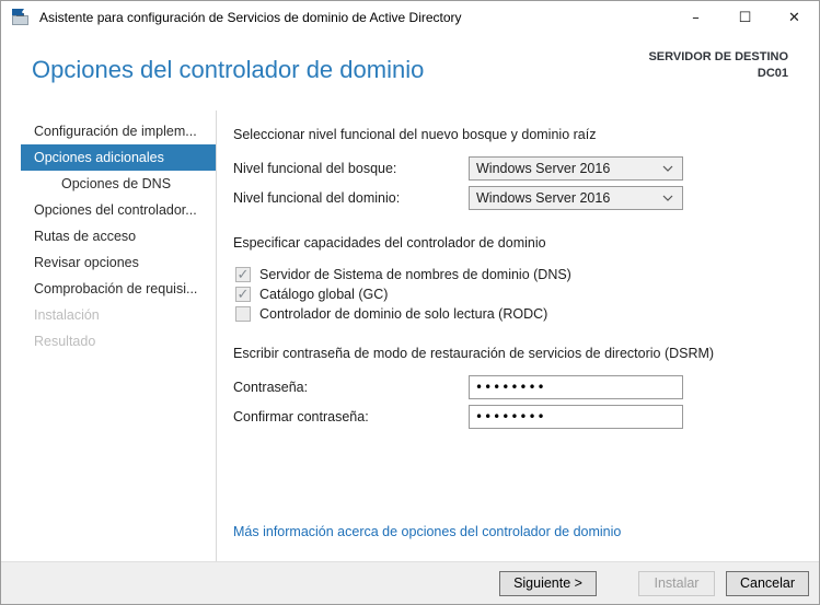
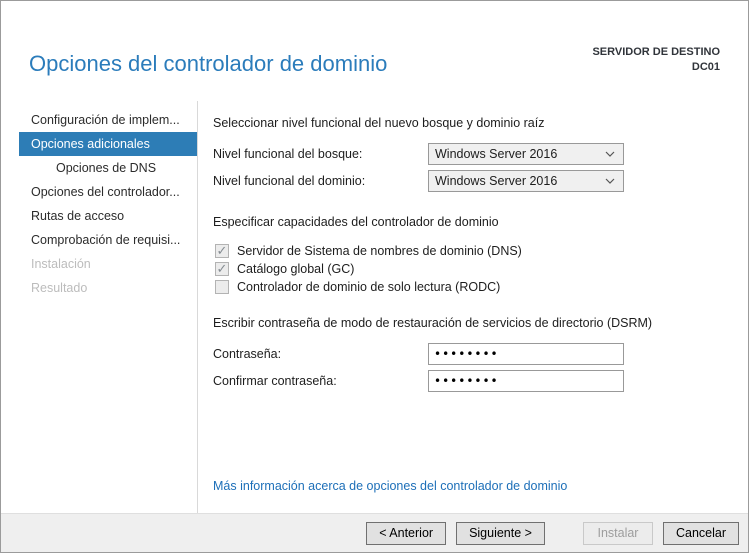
- Asistente para configuración de Servicios de dominio de Active Directory
- –
- ☐
- ✕
  Opciones del controlador de dominio
  SERVIDOR DE DESTINO
  DC01
  Configuración de implem...
  Opciones adicionales
  Opciones de DNS
  Opciones del controlador...
  Rutas de acceso
- Revisar opciones
  Comprobación de requisi...
  Instalación
  Resultado
  Seleccionar nivel funcional del nuevo bosque y dominio raíz
  Nivel funcional del bosque:
  Windows Server 2016
  Nivel funcional del dominio:
  Windows Server 2016
  Especificar capacidades del controlador de dominio
  ✓
  Servidor de Sistema de nombres de dominio (DNS)
  ✓
  Catálogo global (GC)
  Controlador de dominio de solo lectura (RODC)
  Escribir contraseña de modo de restauración de servicios de directorio (DSRM)
  Contraseña:
  ••••••••
  Confirmar contraseña:
  ••••••••
  Más información acerca de opciones del controlador de dominio
+ < Anterior
  Siguiente >
  Instalar
  Cancelar
